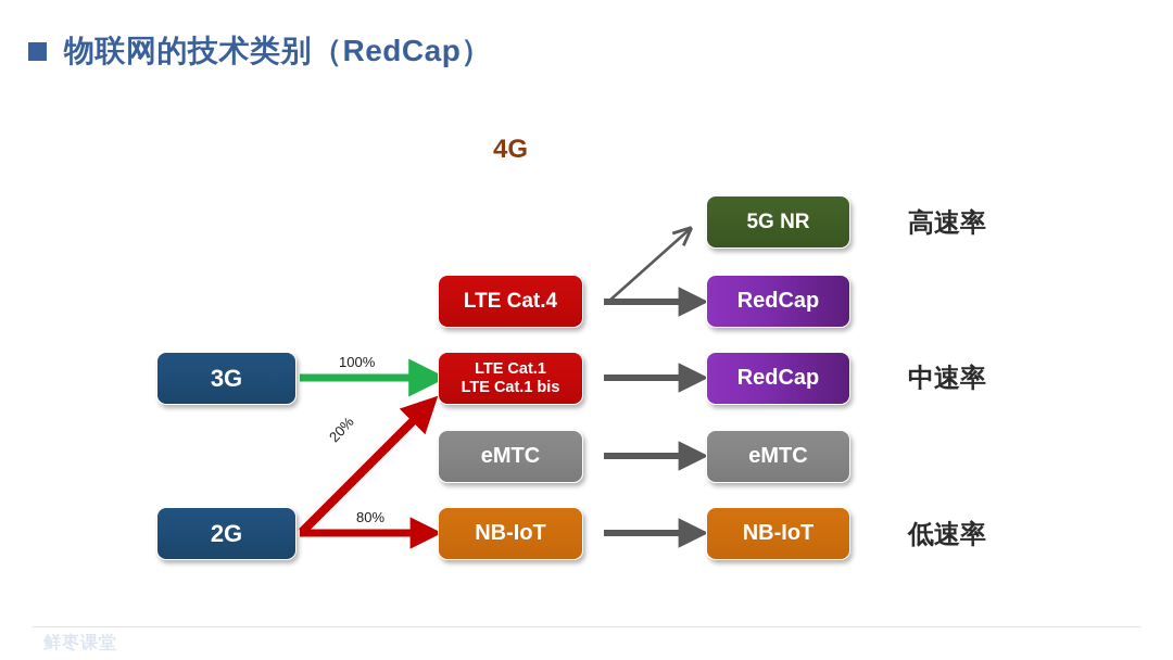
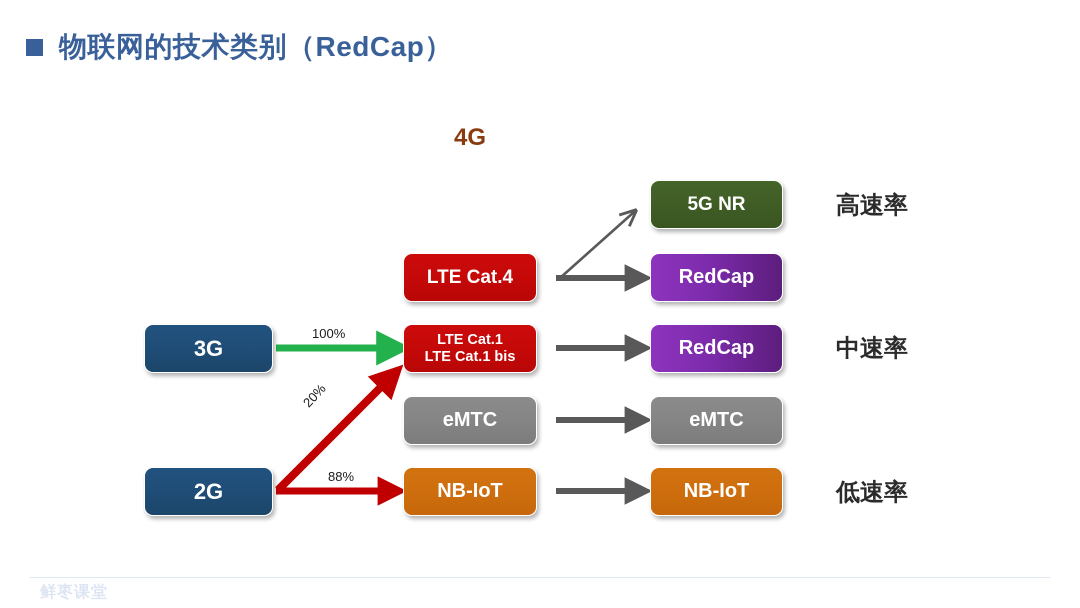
  物联网的技术类别（RedCap）
  4G
  100%
- 80%
+ 88%
  3G
  2G
  LTE Cat.4
  LTE Cat.1
  LTE Cat.1 bis
  eMTC
  NB-IoT
  5G NR
  RedCap
  RedCap
  eMTC
  NB-IoT
  高速率
  中速率
  低速率
  鲜枣课堂
